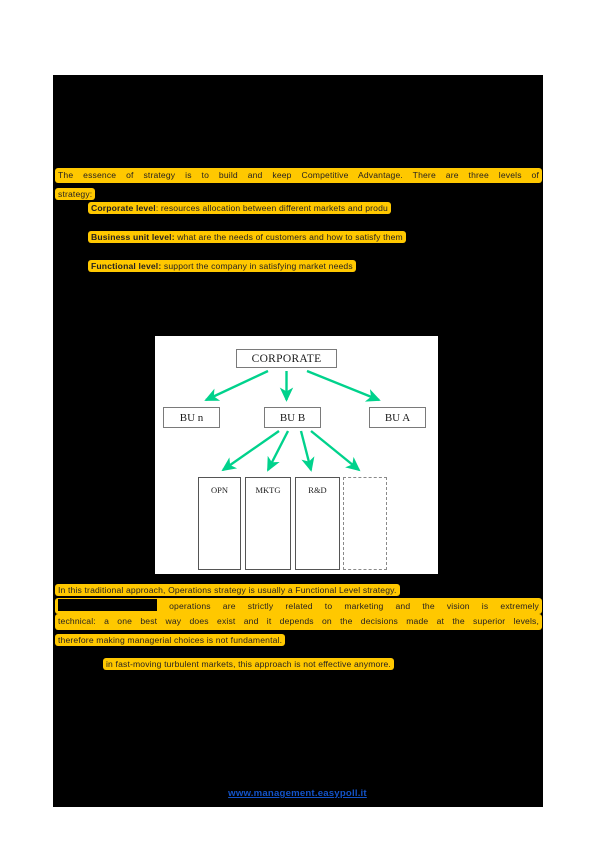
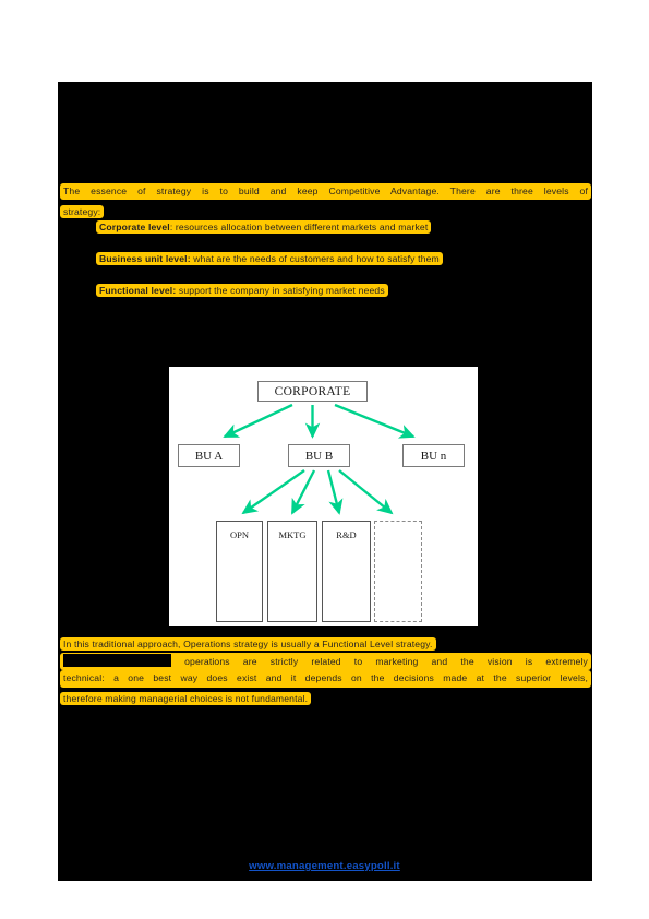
  The essence of strategy is to build and keep Competitive Advantage. There are three levels of
  strategy:
- Corporate level: resources allocation between different markets and produ
+ Corporate level: resources allocation between different markets and market
  Business unit level: what are the needs of customers and how to satisfy them
  Functional level: support the company in satisfying market needs
  CORPORATE
- BU n
+ BU A
  BU B
- BU A
+ BU n
  OPN
  MKTG
  R&D
  In this traditional approach, Operations strategy is usually a Functional Level strategy.
  operations are strictly related to marketing and the vision is extremely
  technical: a one best way does exist and it depends on the decisions made at the superior levels,
  therefore making managerial choices is not fundamental.
- in fast-moving turbulent markets, this approach is not effective anymore.
  www.management.easypoll.it
